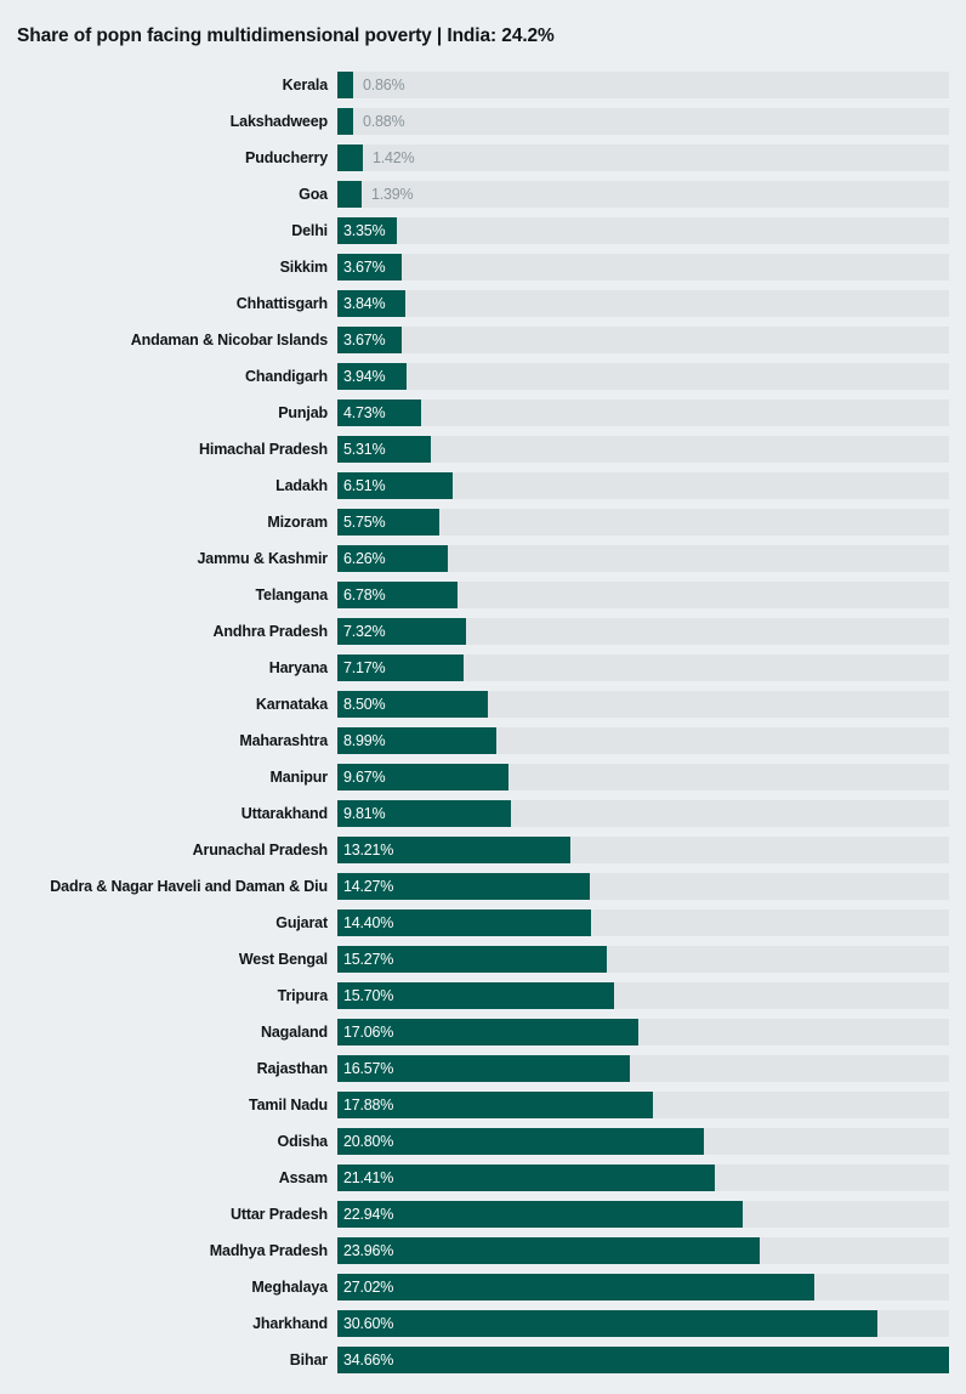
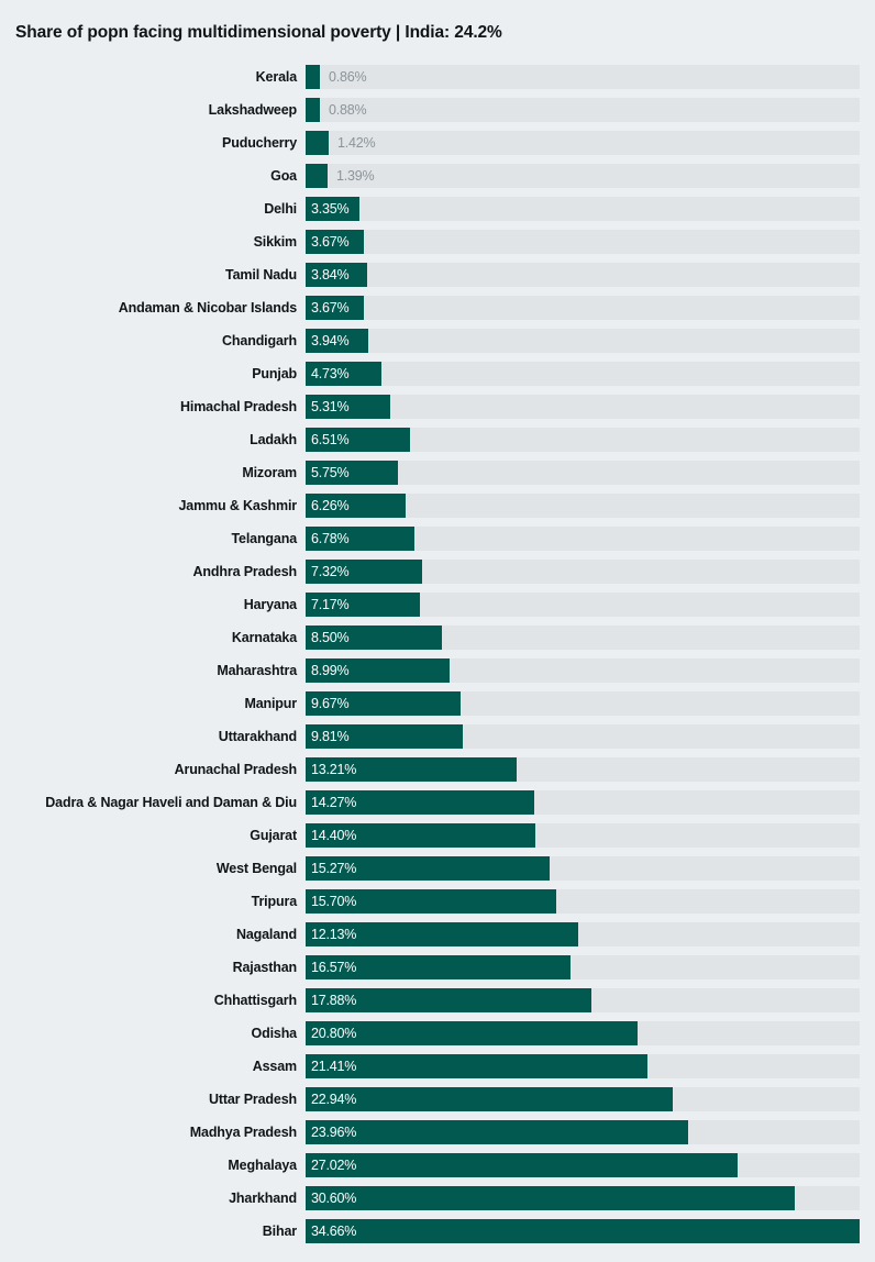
  Share of popn facing multidimensional poverty | India: 24.2%
  Kerala
  0.86%
  Lakshadweep
  0.88%
  Puducherry
  1.42%
  Goa
  1.39%
  Delhi
  3.35%
  Sikkim
  3.67%
- Chhattisgarh
+ Tamil Nadu
  3.84%
  Andaman & Nicobar Islands
  3.67%
  Chandigarh
  3.94%
  Punjab
  4.73%
  Himachal Pradesh
  5.31%
  Ladakh
  6.51%
  Mizoram
  5.75%
  Jammu & Kashmir
  6.26%
  Telangana
  6.78%
  Andhra Pradesh
  7.32%
  Haryana
  7.17%
  Karnataka
  8.50%
  Maharashtra
  8.99%
  Manipur
  9.67%
  Uttarakhand
  9.81%
  Arunachal Pradesh
  13.21%
  Dadra & Nagar Haveli and Daman & Diu
  14.27%
  Gujarat
  14.40%
  West Bengal
  15.27%
  Tripura
  15.70%
  Nagaland
- 17.06%
+ 12.13%
  Rajasthan
  16.57%
- Tamil Nadu
+ Chhattisgarh
  17.88%
  Odisha
  20.80%
  Assam
  21.41%
  Uttar Pradesh
  22.94%
  Madhya Pradesh
  23.96%
  Meghalaya
  27.02%
  Jharkhand
  30.60%
  Bihar
  34.66%
